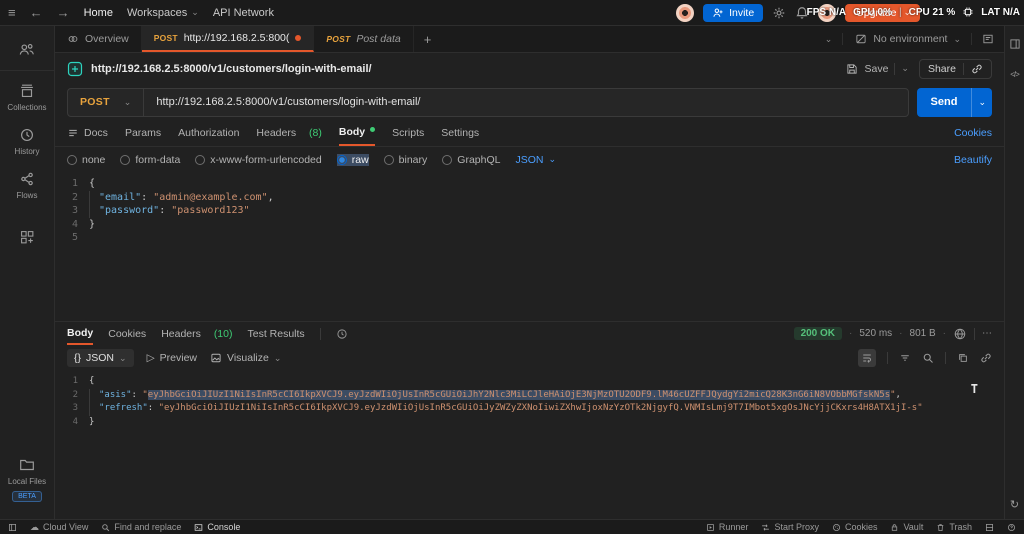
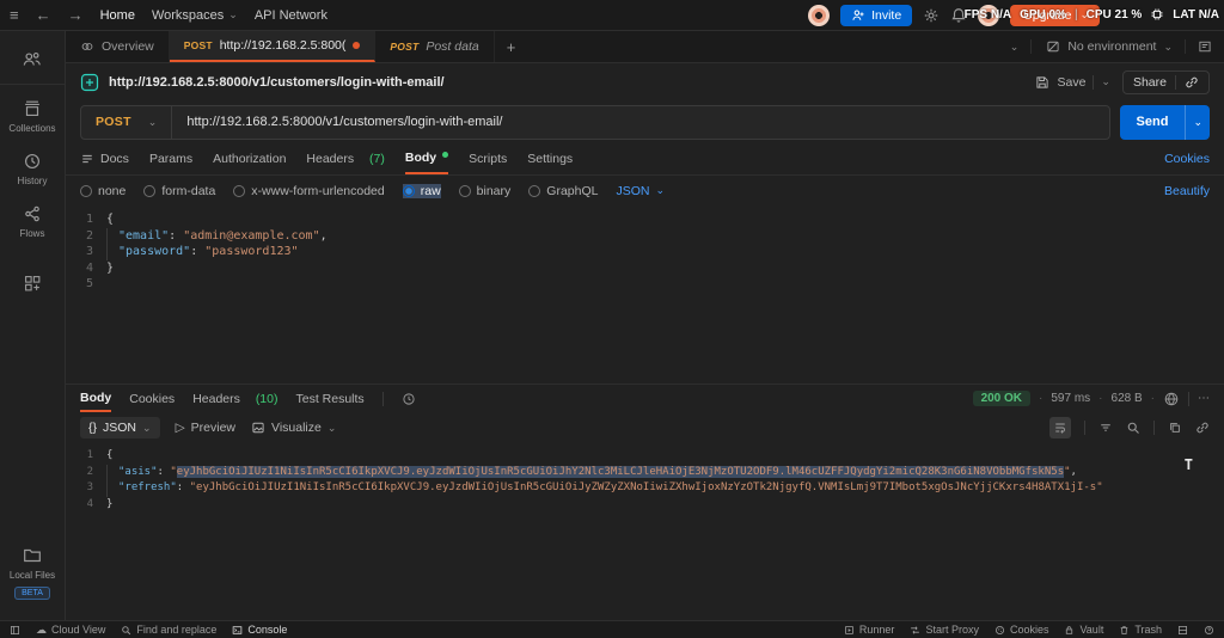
  ≡
  ←
  →
  Home
  Workspaces
  ⌄
  API Network
  Invite
  Upgrade
  ⌄
  FPS N/A
  GPU 0%
  |
  CPU 21 %
  LAT N/A
  Collections
  History
  Flows
  Local Files
  Overview
  POST
  http://192.168.2.5:800(
  POST
  Post data
  +
  ⌄
  No environment
  ⌄
  http://192.168.2.5:8000/v1/customers/login-with-email/
  Save
  ⌄
  Share
  POST
  ⌄
  http://192.168.2.5:8000/v1/customers/login-with-email/
  Send
  ⌄
  Docs
  Params
  Authorization
  Headers
- (8)
+ (7)
  Body
  Scripts
  Settings
  Cookies
  none
  form-data
  x-www-form-urlencoded
  raw
  binary
  GraphQL
  JSON
  ⌄
  Beautify
  1
  {
  2
  "email": "admin@example.com",
  3
  "password": "password123"
  4
  }
  5
  Body
  Cookies
  Headers
  (10)
  Test Results
  200 OK
  ·
- 520 ms
+ 597 ms
  ·
- 801 B
+ 628 B
  ·
  ⋯
  {}
  JSON
  ⌄
  ▷
  Preview
  Visualize
  ⌄
  1
  {
  2
  "asis": "eyJhbGciOiJIUzI1NiIsInR5cCI6IkpXVCJ9.eyJzdWIiOjUsInR5cGUiOiJhY2Nlc3MiLCJleHAiOjE3NjMzOTU2ODF9.lM46cUZFFJQydgYi2micQ28K3nG6iN8VObbMGfskN5s",
  3
  "refresh": "eyJhbGciOiJIUzI1NiIsInR5cCI6IkpXVCJ9.eyJzdWIiOjUsInR5cGUiOiJyZWZyZXNoIiwiZXhwIjoxNzYzOTk2NjgyfQ.VNMIsLmj9T7IMbot5xgOsJNcYjjCKxrs4H8ATX1jI-s"
  4
  }
  T
- </>
- ↻
  ☁
  Cloud View
  Find and replace
  Console
  Runner
  Start Proxy
  Cookies
  Vault
  Trash
